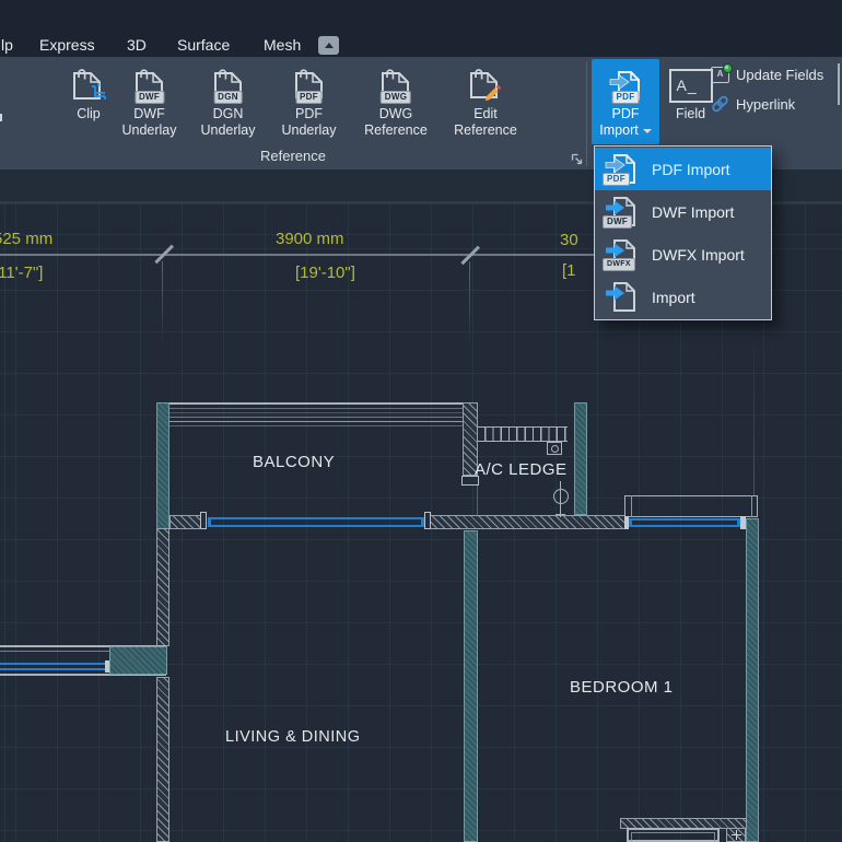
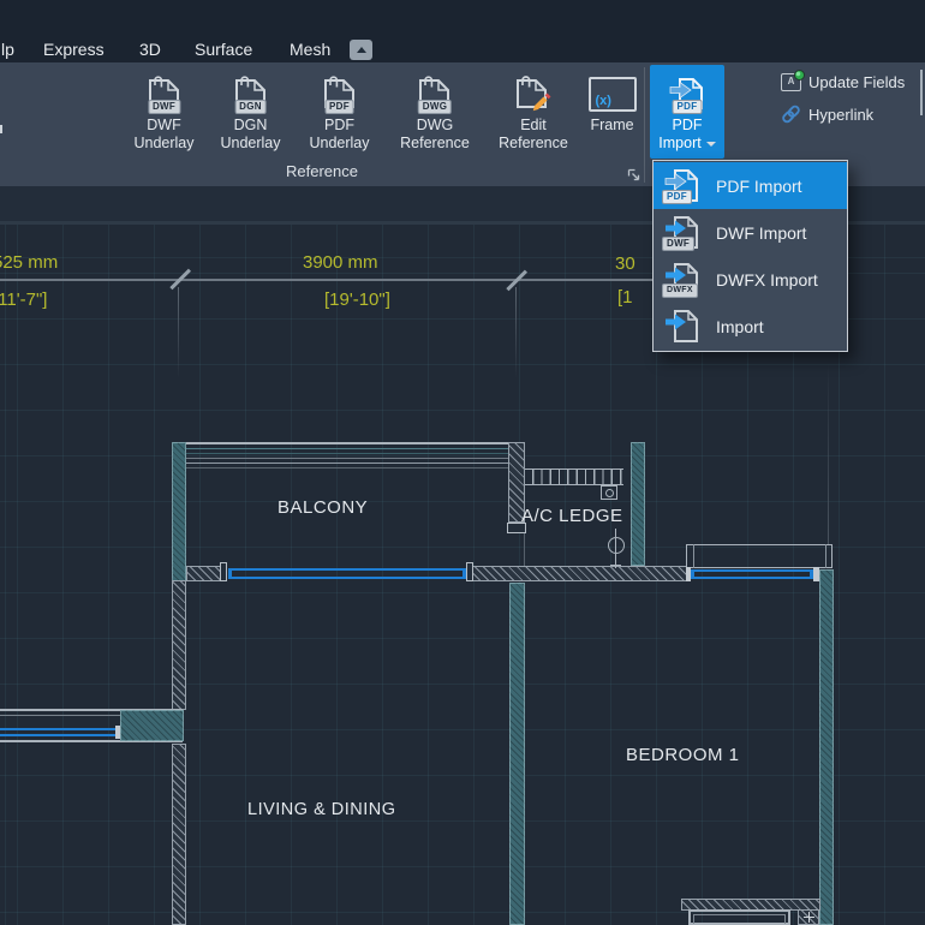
  lp
  Express
  3D
  Surface
  Mesh
- Clip
  DWF
  DWF
  Underlay
  DGN
  DGN
  Underlay
  PDF
  PDF
  Underlay
  DWG
  DWG
  Reference
  Edit
  Reference
+ (x)
+ Frame
  PDF
  PDF
  Import
- A_
- Field
  A
  Update Fields
  Hyperlink
  Reference
  25 mm
  11'-7"]
  3900 mm
  [19'-10"]
  30
  [1
  BALCONY
  A/C LEDGE
  LIVING & DINING
  BEDROOM 1
  PDF
  PDF Import
  DWF
  DWF Import
  DWFX Import
  Import
